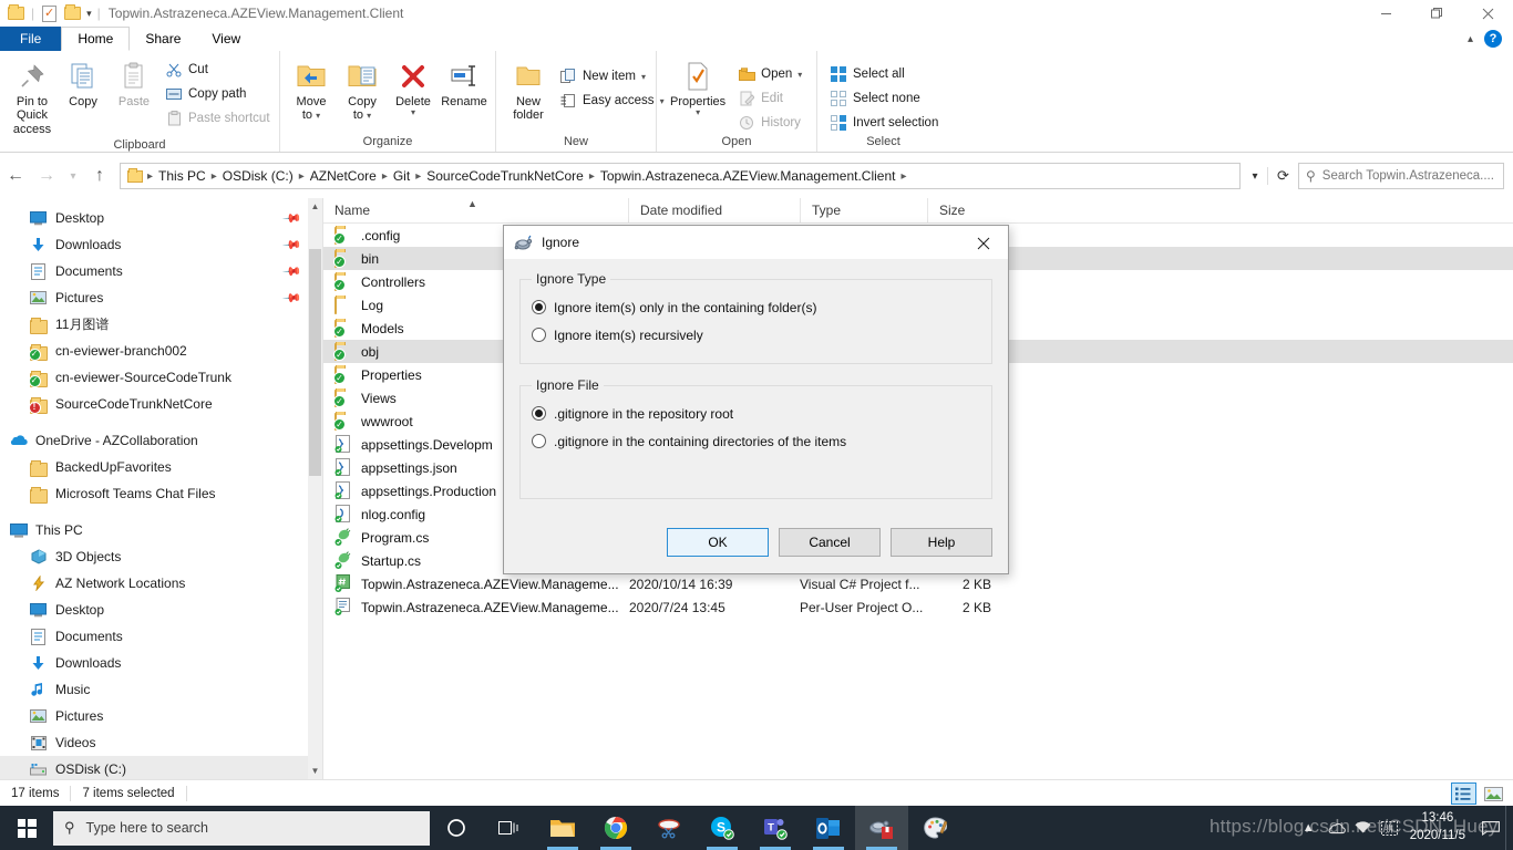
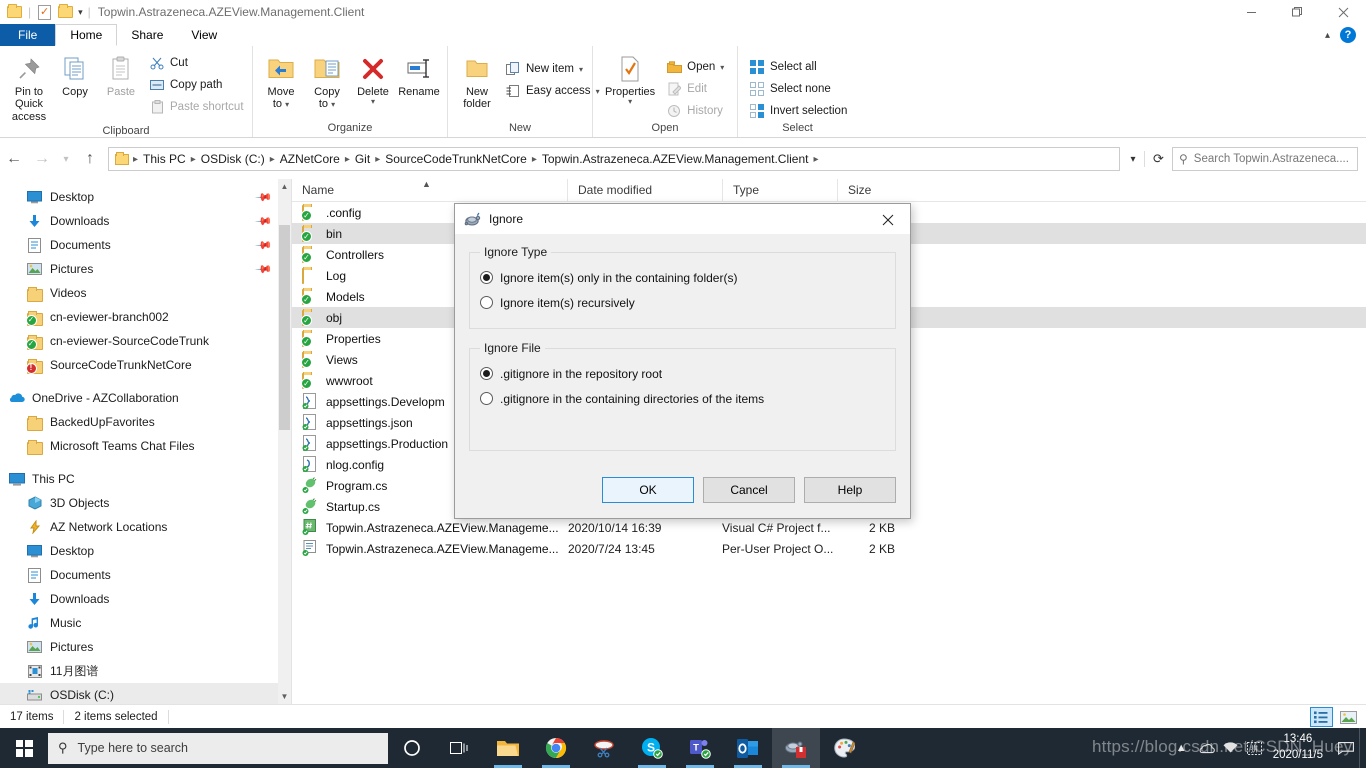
  |
  ✓
  ▾
  |
  Topwin.Astrazeneca.AZEView.Management.Client
  File
  Home
  Share
  View
  ▴
  ?
  Pin to Quick
  access
  Copy
  Paste
  Cut
  Copy path
  Paste shortcut
  Clipboard
  Move
  to ▾
  Copy
  to ▾
  Delete
  ▾
  Rename
  Organize
  New
  folder
  New item
  ▾
  Easy access
  ▾
  New
  Properties
  ▾
  Open
  ▾
  Edit
  History
  Open
  Select all
  Select none
  Invert selection
  Select
  ←
  →
  ▾
  ↑
  ▸
  This PC
  ▸
  OSDisk (C:)
  ▸
  AZNetCore
  ▸
  Git
  ▸
  SourceCodeTrunkNetCore
  ▸
  Topwin.Astrazeneca.AZEView.Management.Client
  ▸
  ▾
  ⟳
  ⚲
  Search Topwin.Astrazeneca....
  Desktop
  Downloads
  Documents
  Pictures
- 11月图谱
+ Videos
  ✓
  cn-eviewer-branch002
  ✓
  cn-eviewer-SourceCodeTrunk
  !
  SourceCodeTrunkNetCore
  OneDrive - AZCollaboration
  BackedUpFavorites
  Microsoft Teams Chat Files
  This PC
  3D Objects
  AZ Network Locations
  Desktop
  Documents
  Downloads
  Music
  Pictures
- Videos
+ 11月图谱
  OSDisk (C:)
  ▲
  ▼
  Name
  ▲
  Date modified
  Type
  Size
  ✓
  .config
  ✓
  bin
  ✓
  Controllers
  Log
  ✓
  Models
  ✓
  obj
  ✓
  Properties
  ✓
  Views
  ✓
  wwwroot
  appsettings.Developm
  appsettings.json
  appsettings.Production
  nlog.config
  Program.cs
  Startup.cs
  Topwin.Astrazeneca.AZEView.Manageme...
  2020/10/14 16:39
  Visual C# Project f...
  2 KB
  Topwin.Astrazeneca.AZEView.Manageme...
  2020/7/24 13:45
  Per-User Project O...
  2 KB
  17 items
- 7 items selected
+ 2 items selected
  Ignore
  Ignore Type
  Ignore item(s) only in the containing folder(s)
  Ignore item(s) recursively
  Ignore File
  .gitignore in the repository root
  .gitignore in the containing directories of the items
  OK
  Cancel
  Help
  ⚲
  Type here to search
  S
  T
  ▲
  拼
  13:46
  2020/11/5
  https://blog.csdn.net/CSDN_Huey
